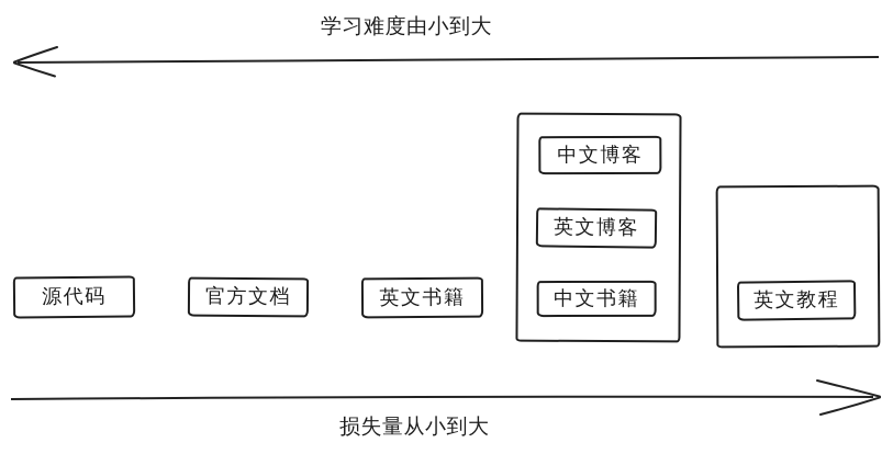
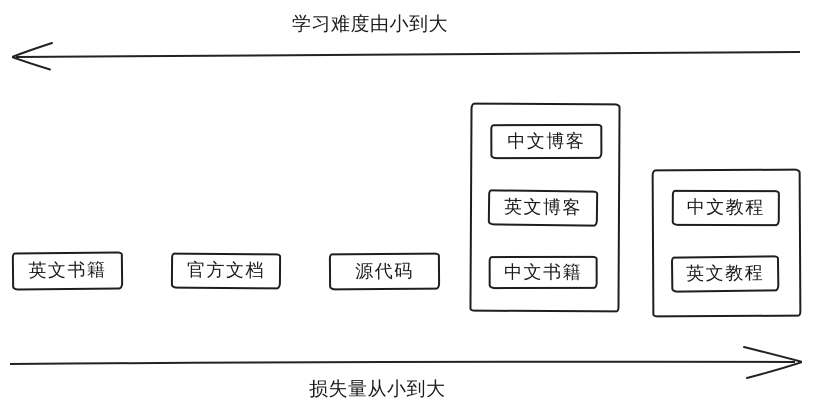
  学习难度由小到大
- 源代码
+ 英文书籍
  官方文档
- 英文书籍
+ 源代码
  中文博客
  英文博客
  中文书籍
+ 中文教程
  英文教程
  损失量从小到大
